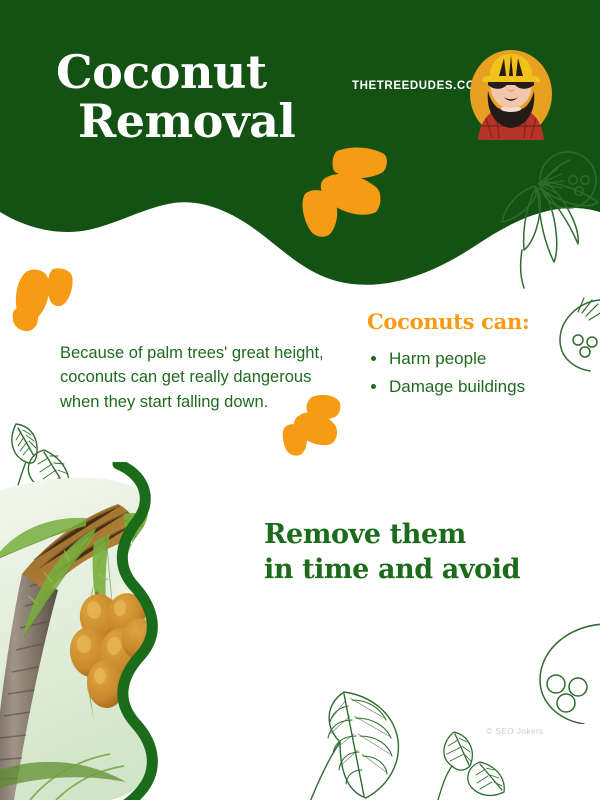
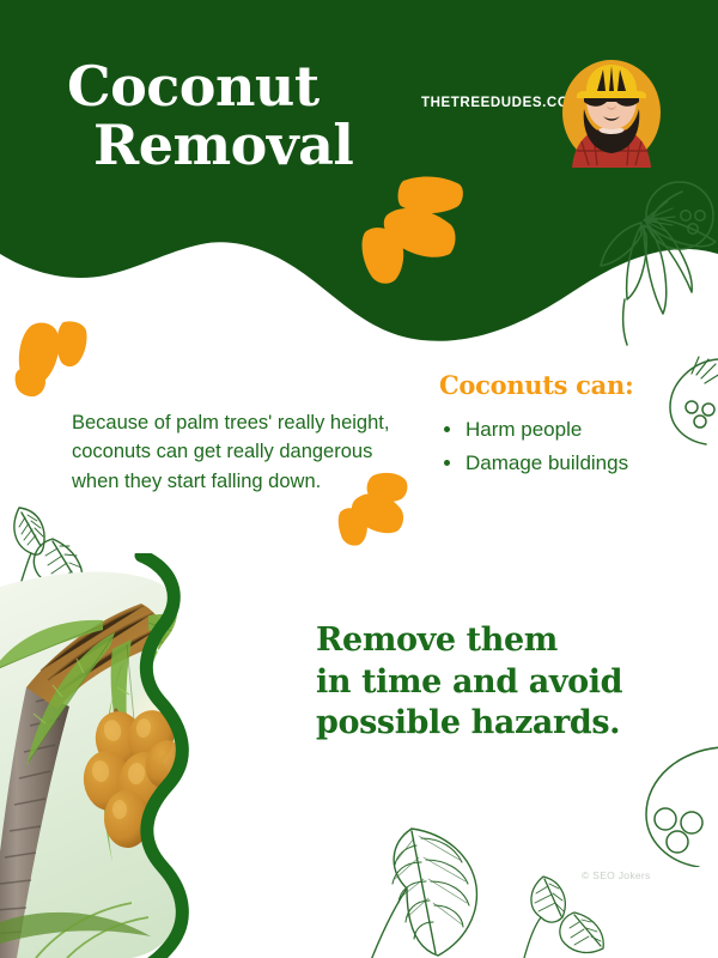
  Coconut
  Removal
  THETREEDUDES.CO
- Because of palm trees' great height, coconuts can get really dangerous when they start falling down.
+ Because of palm trees' really height, coconuts can get really dangerous when they start falling down.
  Coconuts can:
  Harm people
  Damage buildings
  Remove them
  in time and avoid
+ possible hazards.
  © SEO Jokers
